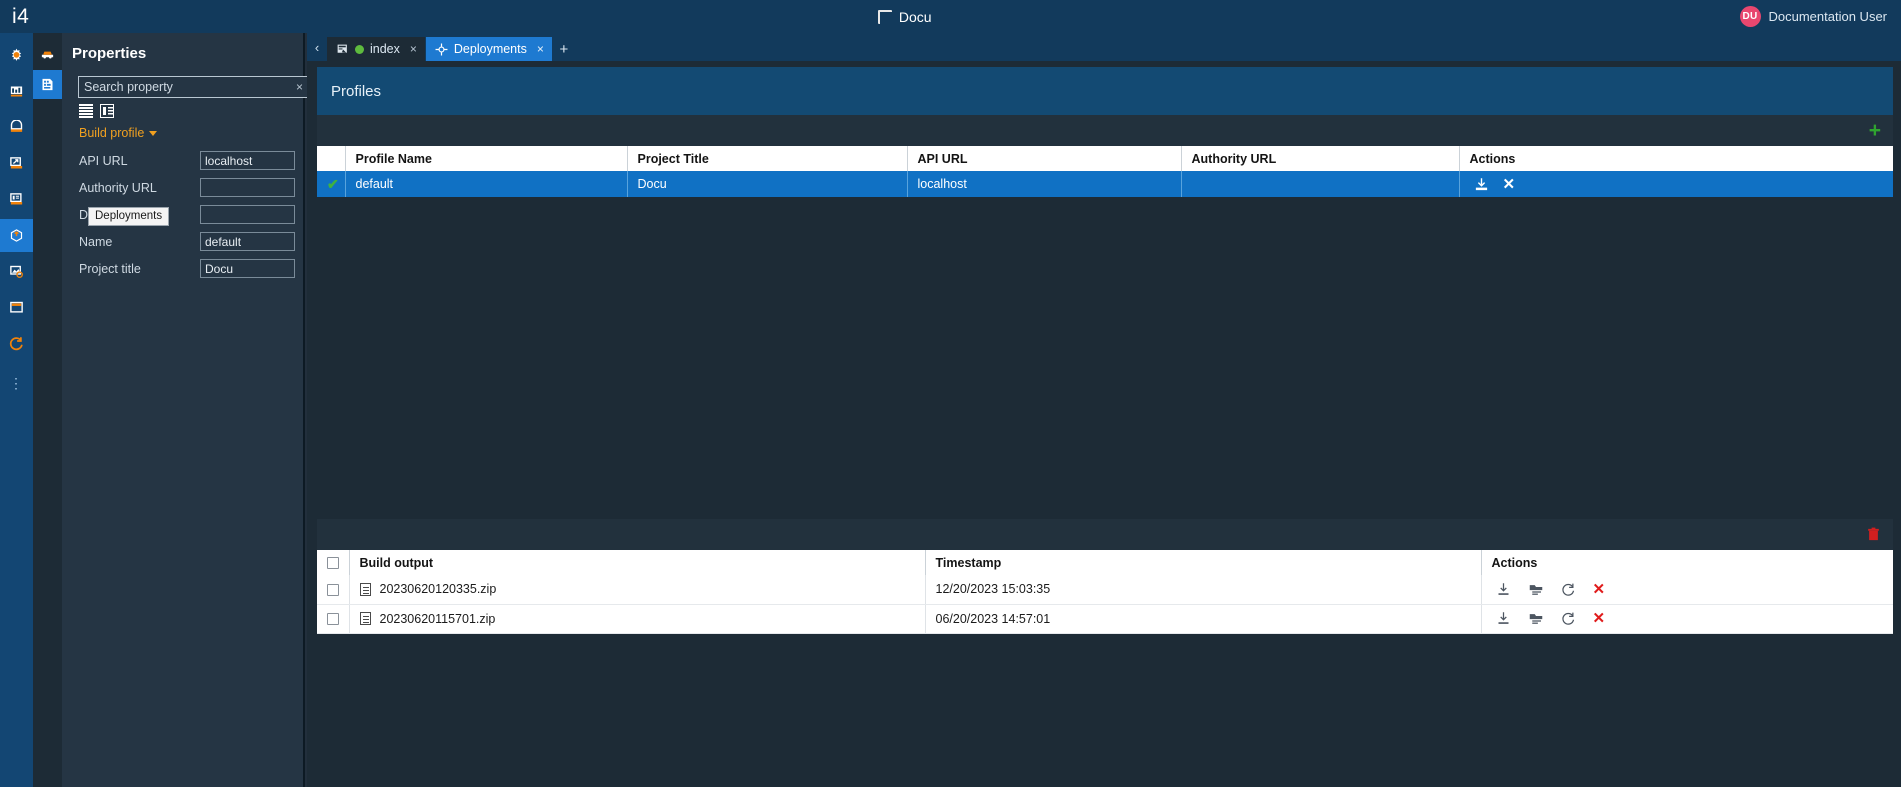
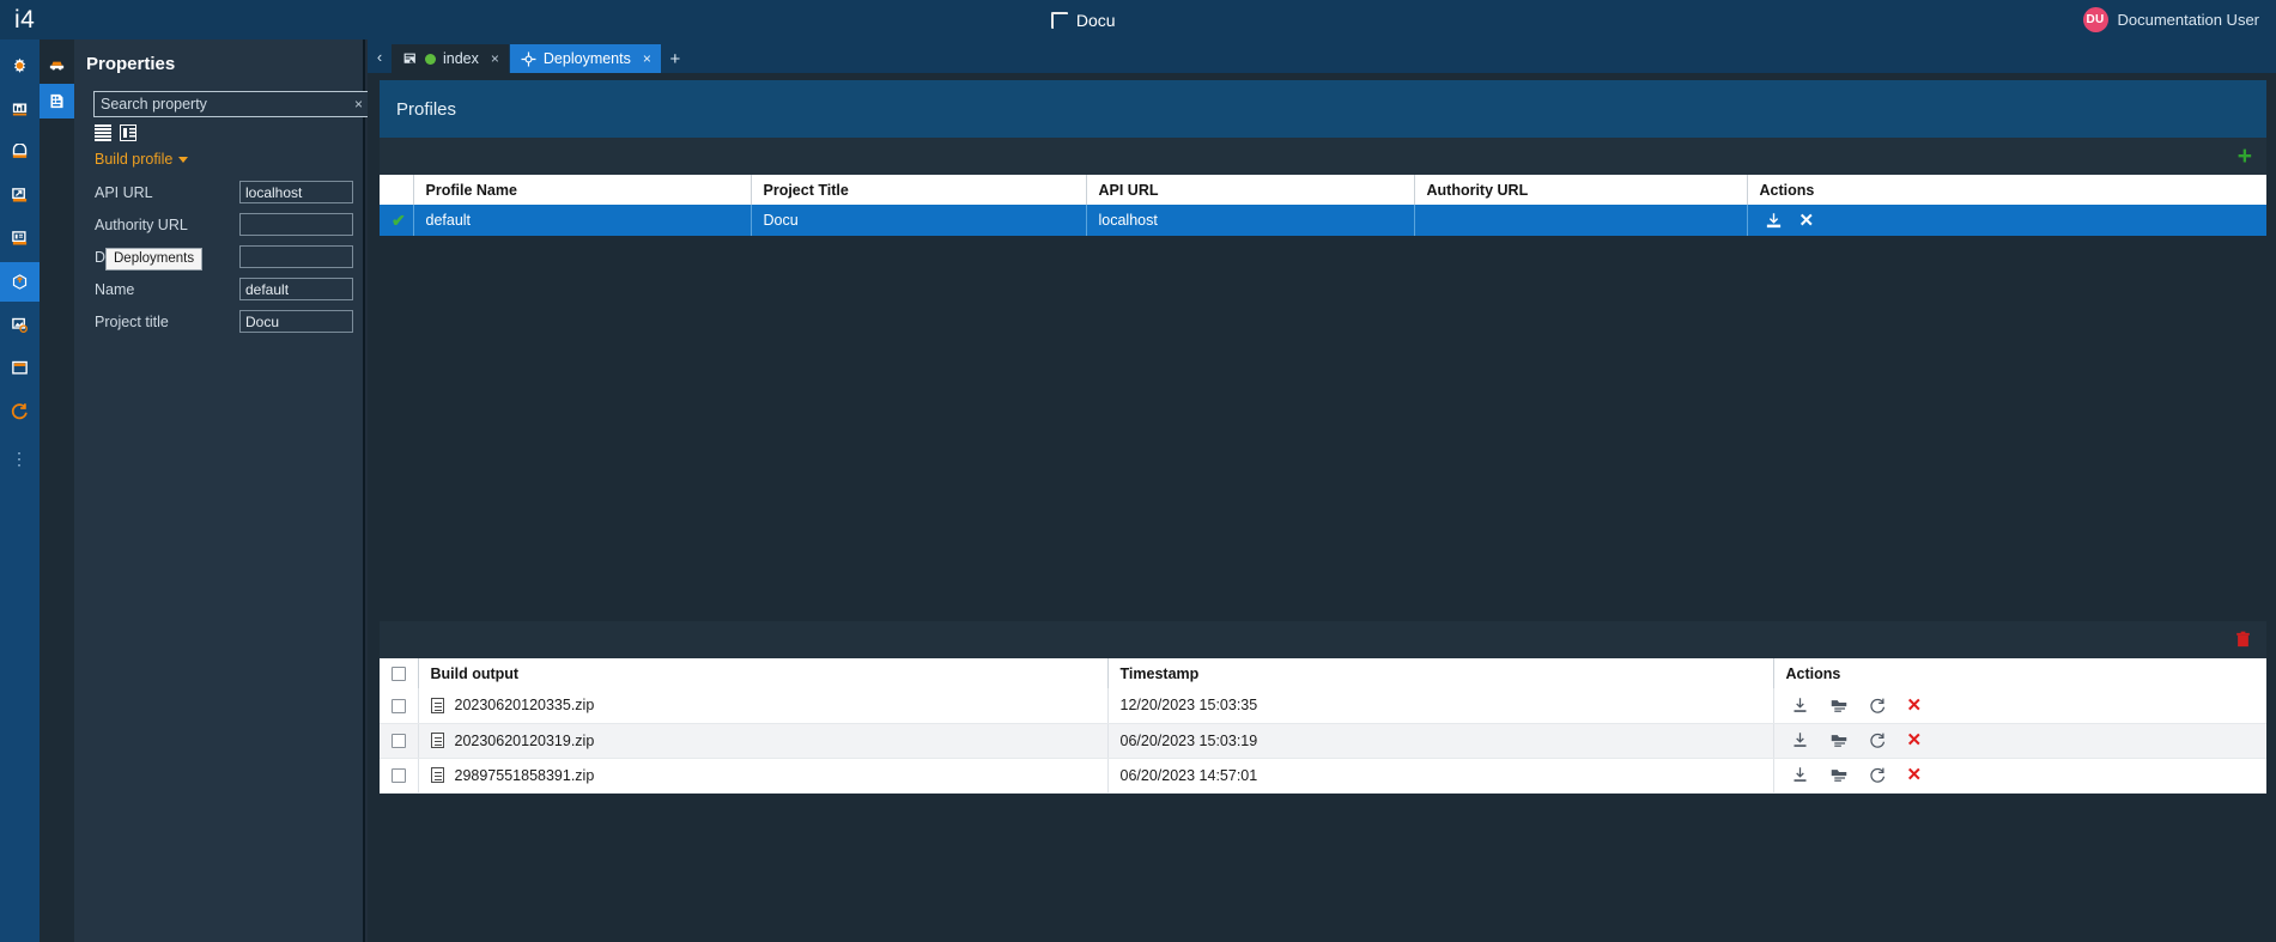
  i4
  Docu
  DU
  Documentation User
  ⋮
  Properties
  Search property
  ×
  Build profile
  API URL
  localhost
  Authority URL
  Name
  default
  Project title
  Docu
  Deployments
  ‹
  index
  ×
  Deployments
  ×
  +
  Profiles
  +
  	Profile Name	Project Title	API URL	Authority URL	Actions
  ✔	default	Docu	localhost		✕
  	Build output	Timestamp	Actions
  	20230620120335.zip	12/20/2023 15:03:35	✕
+ 	20230620120319.zip	06/20/2023 15:03:19	✕
- 	20230620115701.zip	06/20/2023 14:57:01	✕
+ 	29897551858391.zip	06/20/2023 14:57:01	✕
